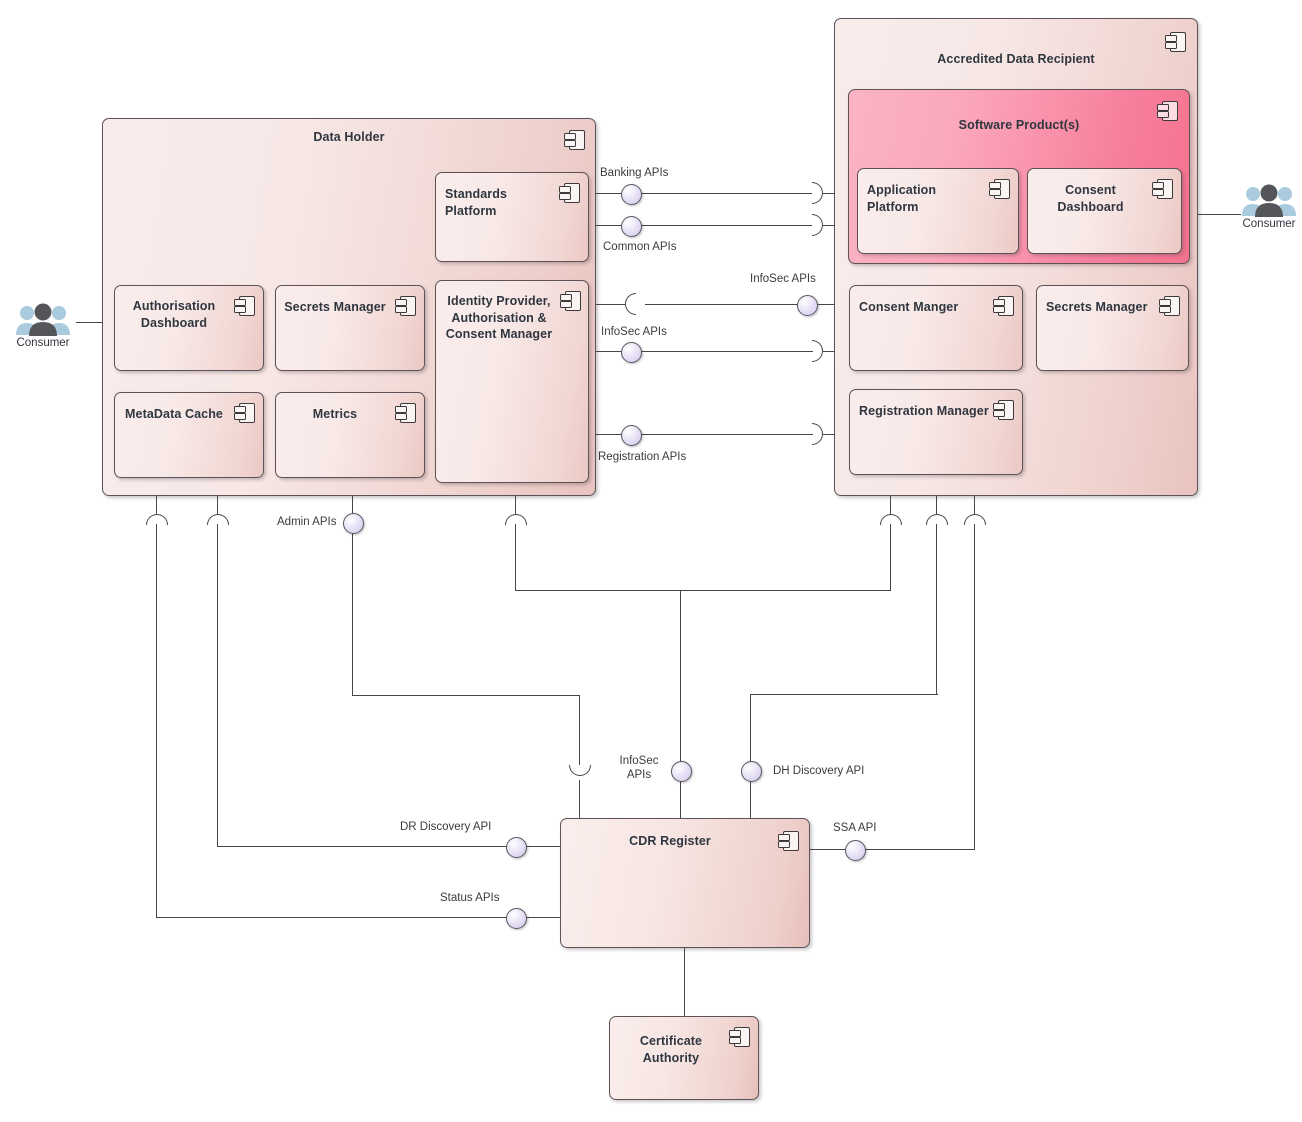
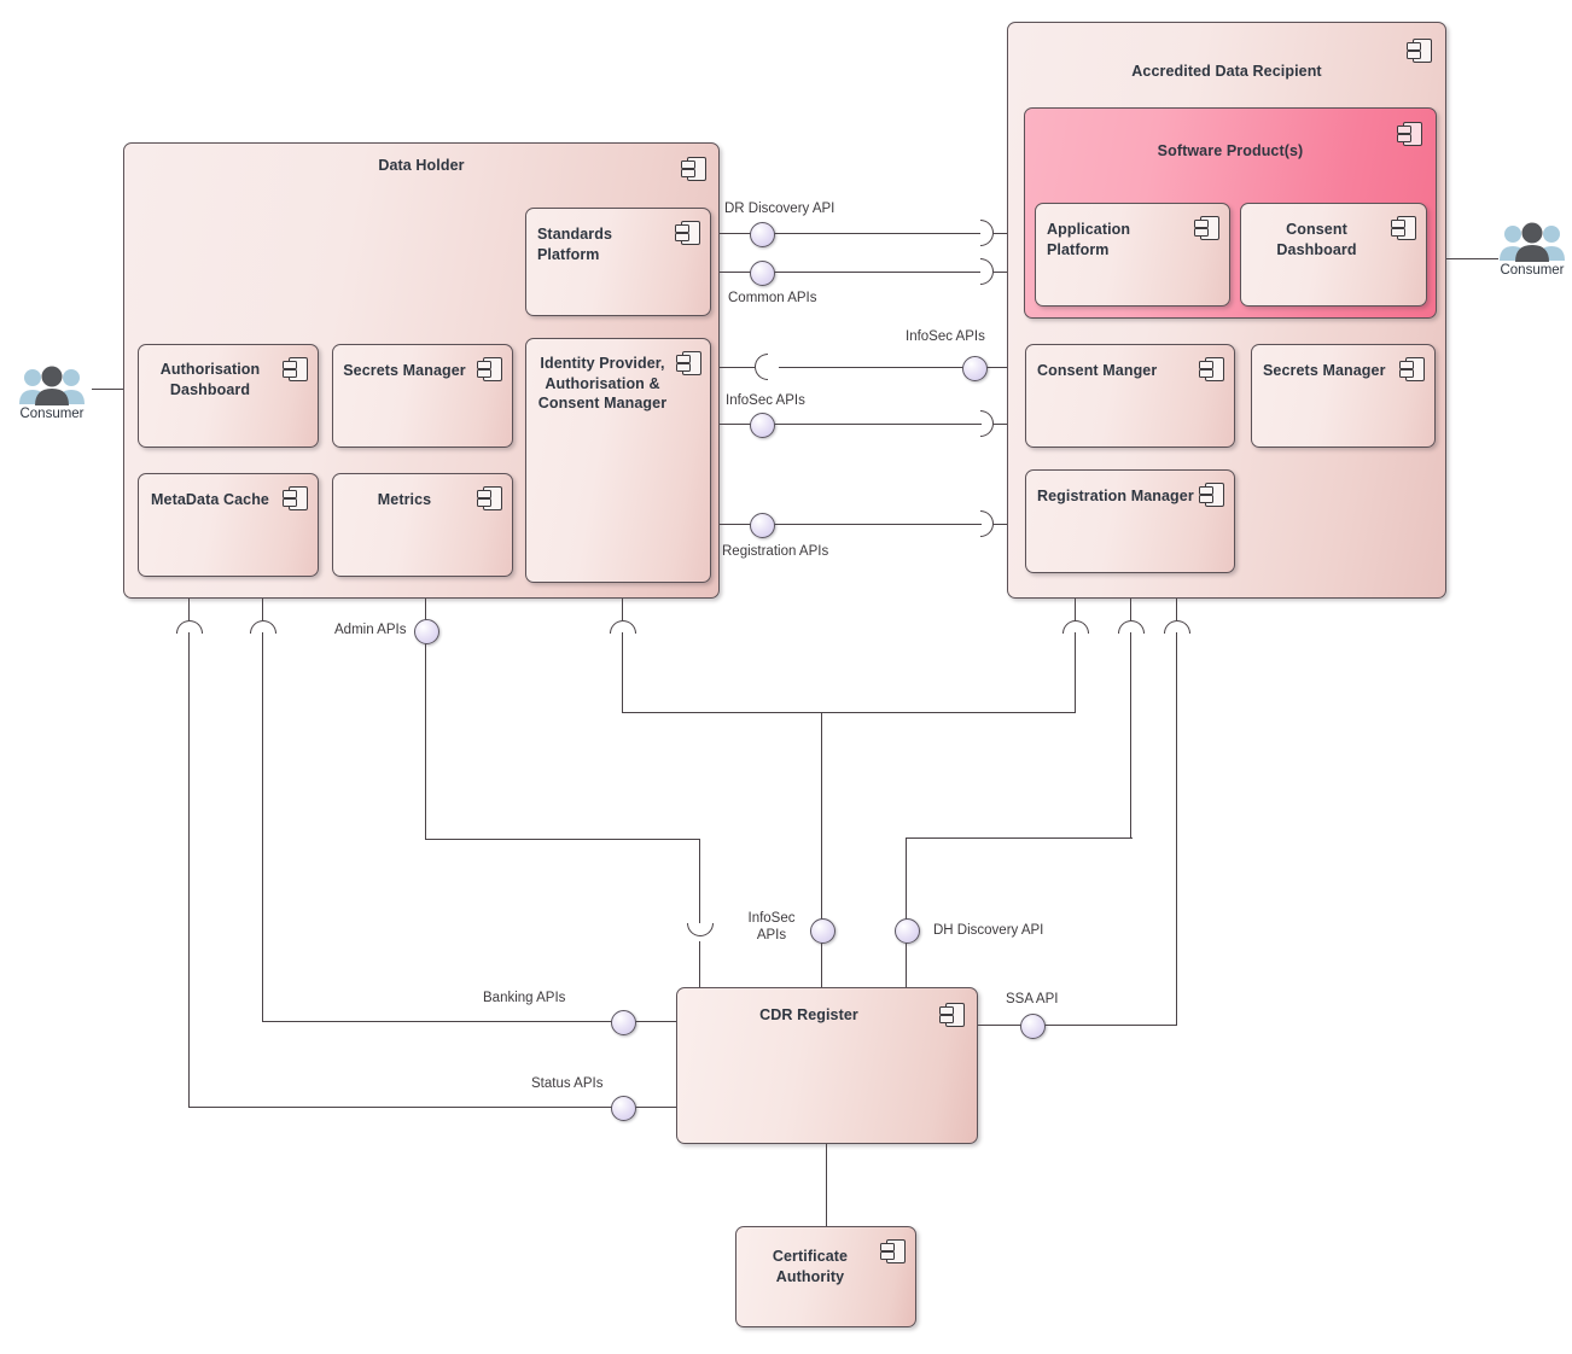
  Data Holder
  Standards Platform
  Authorisation
  Dashboard
  Secrets Manager
  Identity Provider,
  Authorisation &
  Consent Manager
  MetaData Cache
  Metrics
  Accredited Data Recipient
  Software Product(s)
  Application Platform
  Consent
  Dashboard
  Consent Manger
  Secrets Manager
  Registration Manager
  CDR Register
  Certificate
  Authority
- Banking APIs
+ DR Discovery API
  Common APIs
  InfoSec APIs
  InfoSec APIs
  Registration APIs
  Admin APIs
  InfoSec
  APIs
  DH Discovery API
- DR Discovery API
+ Banking APIs
  Status APIs
  SSA API
  Consumer
  Consumer
